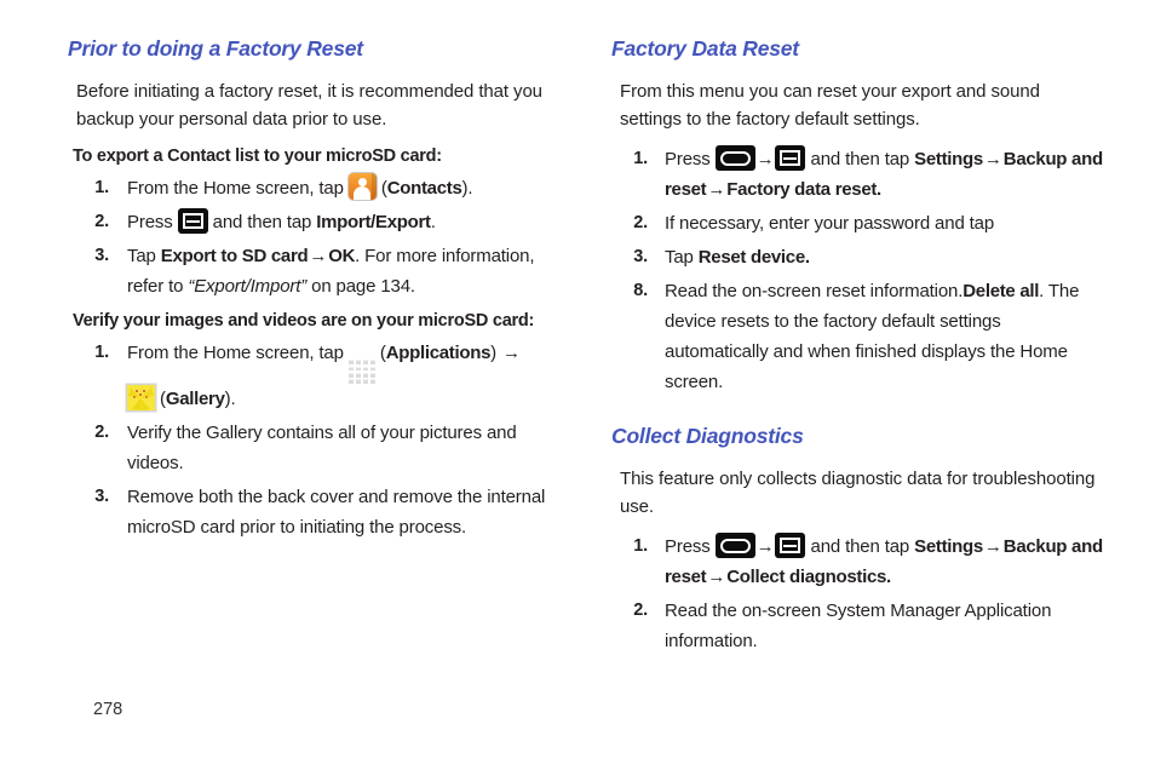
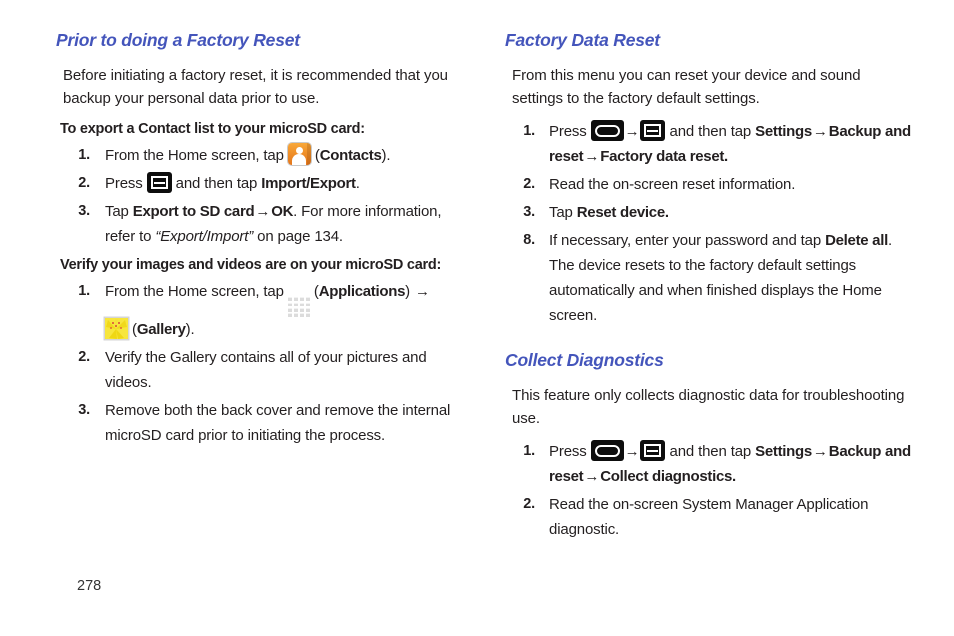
  Prior to doing a Factory Reset
  Before initiating a factory reset, it is recommended that you backup your personal data prior to use.
  To export a Contact list to your microSD card:
  1.
  From the Home screen, tap (Contacts).
  2.
  Press and then tap Import/Export.
  3.
  Tap Export to SD card→OK. For more information, refer to “Export/Import” on page 134.
  Verify your images and videos are on your microSD card:
  1.
  From the Home screen, tap (Applications) →
  (Gallery).
  2.
  Verify the Gallery contains all of your pictures and videos.
  3.
  Remove both the back cover and remove the internal microSD card prior to initiating the process.
  Factory Data Reset
- From this menu you can reset your export and sound settings to the factory default settings.
+ From this menu you can reset your device and sound settings to the factory default settings.
  1.
  Press → and then tap Settings→Backup and reset→Factory data reset.
  2.
- If necessary, enter your password and tap
+ Read the on-screen reset information.
  3.
  Tap Reset device.
  8.
- Read the on-screen reset information.Delete all. The device resets to the factory default settings automatically and when finished displays the Home screen.
+ If necessary, enter your password and tap Delete all. The device resets to the factory default settings automatically and when finished displays the Home screen.
  Collect Diagnostics
  This feature only collects diagnostic data for troubleshooting use.
  1.
  Press → and then tap Settings→Backup and reset→Collect diagnostics.
  2.
- Read the on-screen System Manager Application information.
+ Read the on-screen System Manager Application diagnostic.
  278
